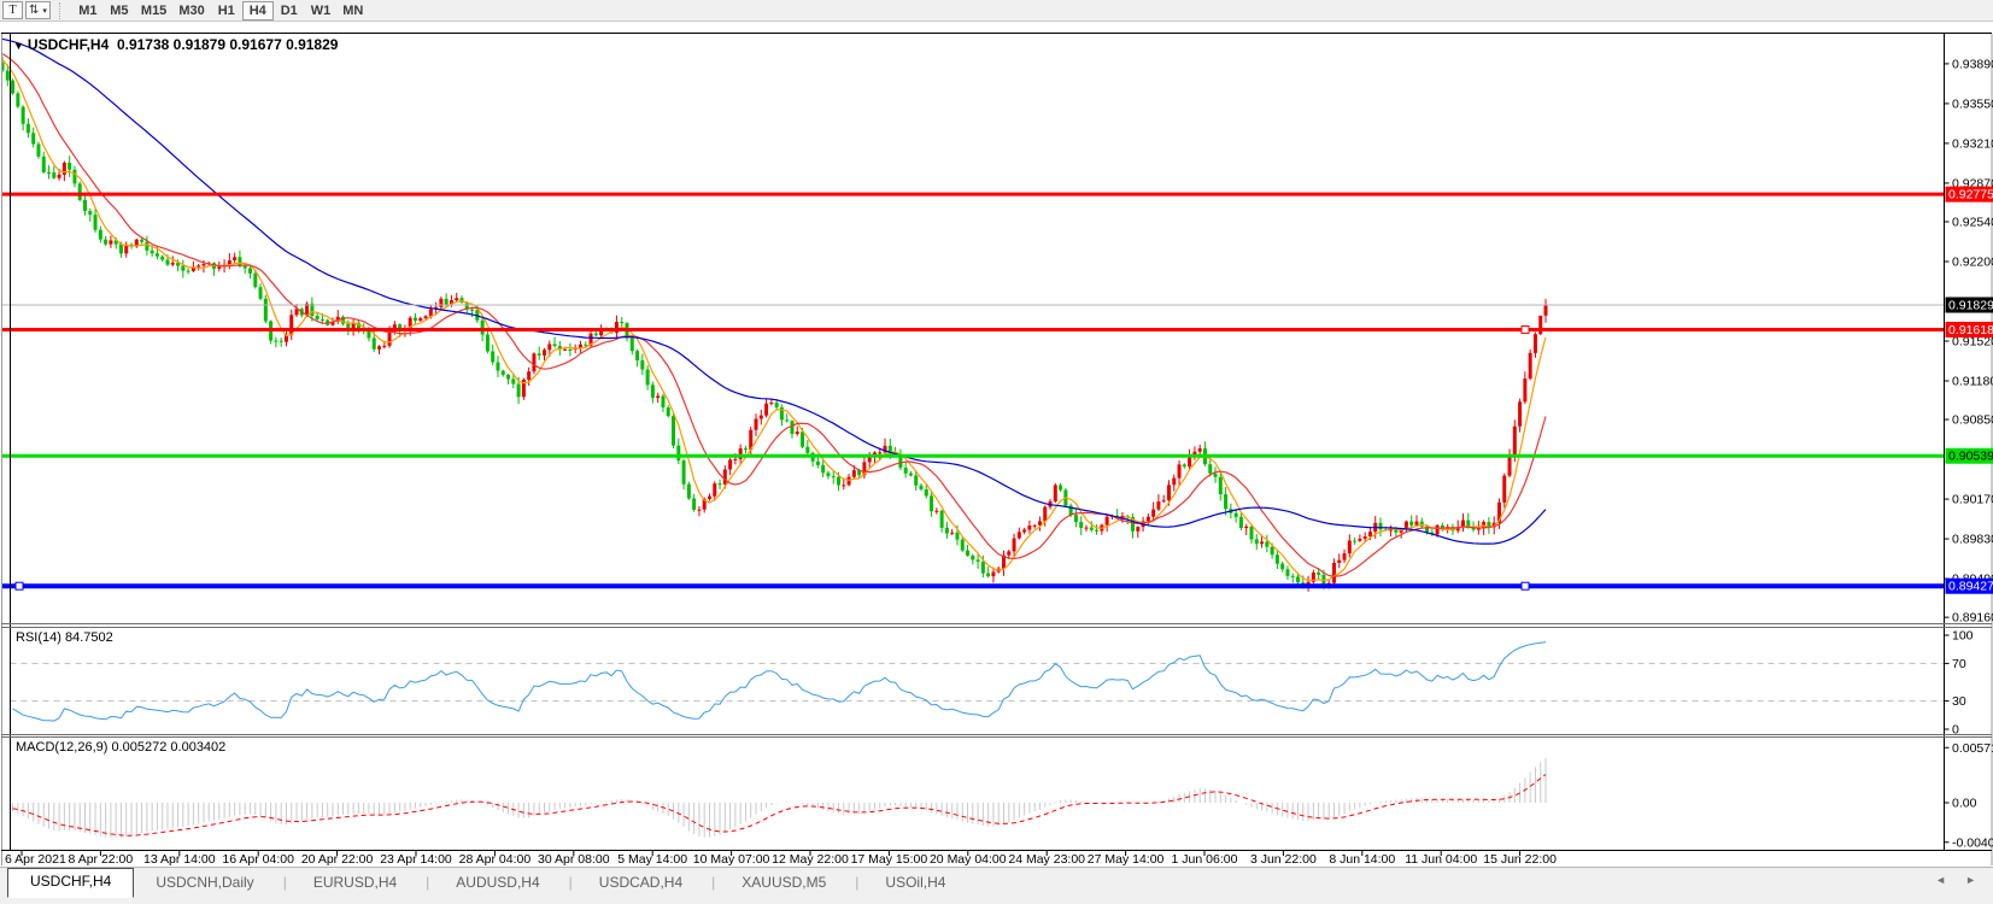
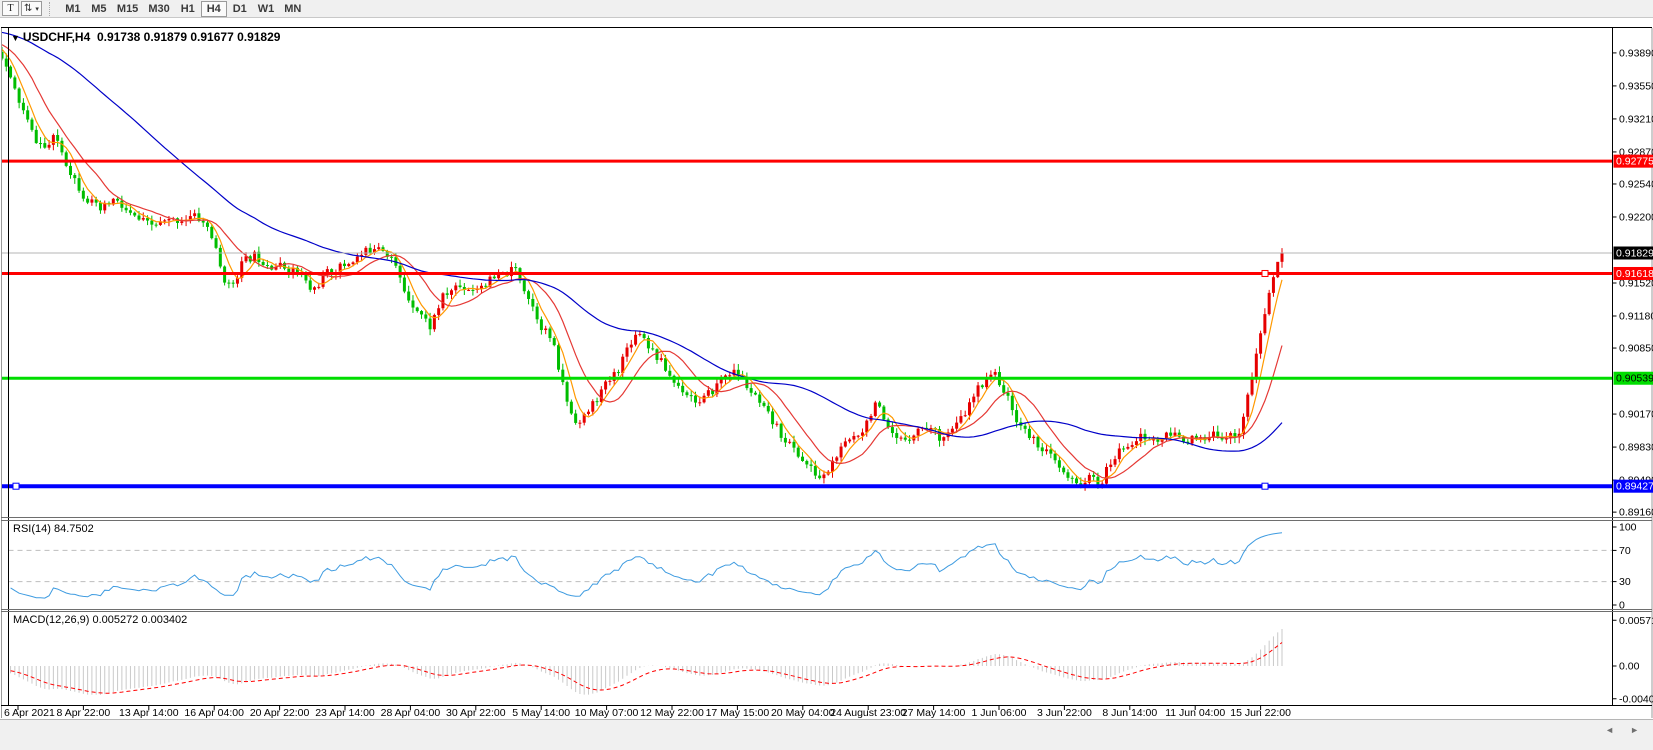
  T
  ⇅
  ▾
  M1
  M5
  M15
  M30
  H1
  H4
  D1
  W1
  MN
  ▼ USDCHF,H4 0.91738 0.91879 0.91677 0.91829
  RSI(14) 84.7502
  MACD(12,26,9) 0.005272 0.003402
  0.9389
  0.9355
  0.9321
  0.9287
  0.9254
  0.9220
  0.9152
  0.9118
  0.9085
  0.9017
  0.8983
  0.8916
  0.92775
  0.91829
  0.91618
  0.90539
  0.89427
  100
  70
  30
  0
  0.0057
  0.00
  -0.0040
  6 Apr 2021
  8 Apr 22:00
  13 Apr 14:00
  16 Apr 04:00
  20 Apr 22:00
  23 Apr 14:00
  28 Apr 04:00
- 30 Apr 08:00
+ 30 Apr 22:00
  5 May 14:00
  10 May 07:00
  12 May 22:00
  17 May 15:00
  20 May 04:00
- 24 May 23:00
+ 24 August 23:00
  27 May 14:00
  1 Jun 06:00
  3 Jun 22:00
  8 Jun 14:00
  11 Jun 04:00
  15 Jun 22:00
- USDCHF,H4
- USDCNH,Daily
- EURUSD,H4
- AUDUSD,H4
- USDCAD,H4
- XAUUSD,M5
- USOil,H4
  ◄
  ►
